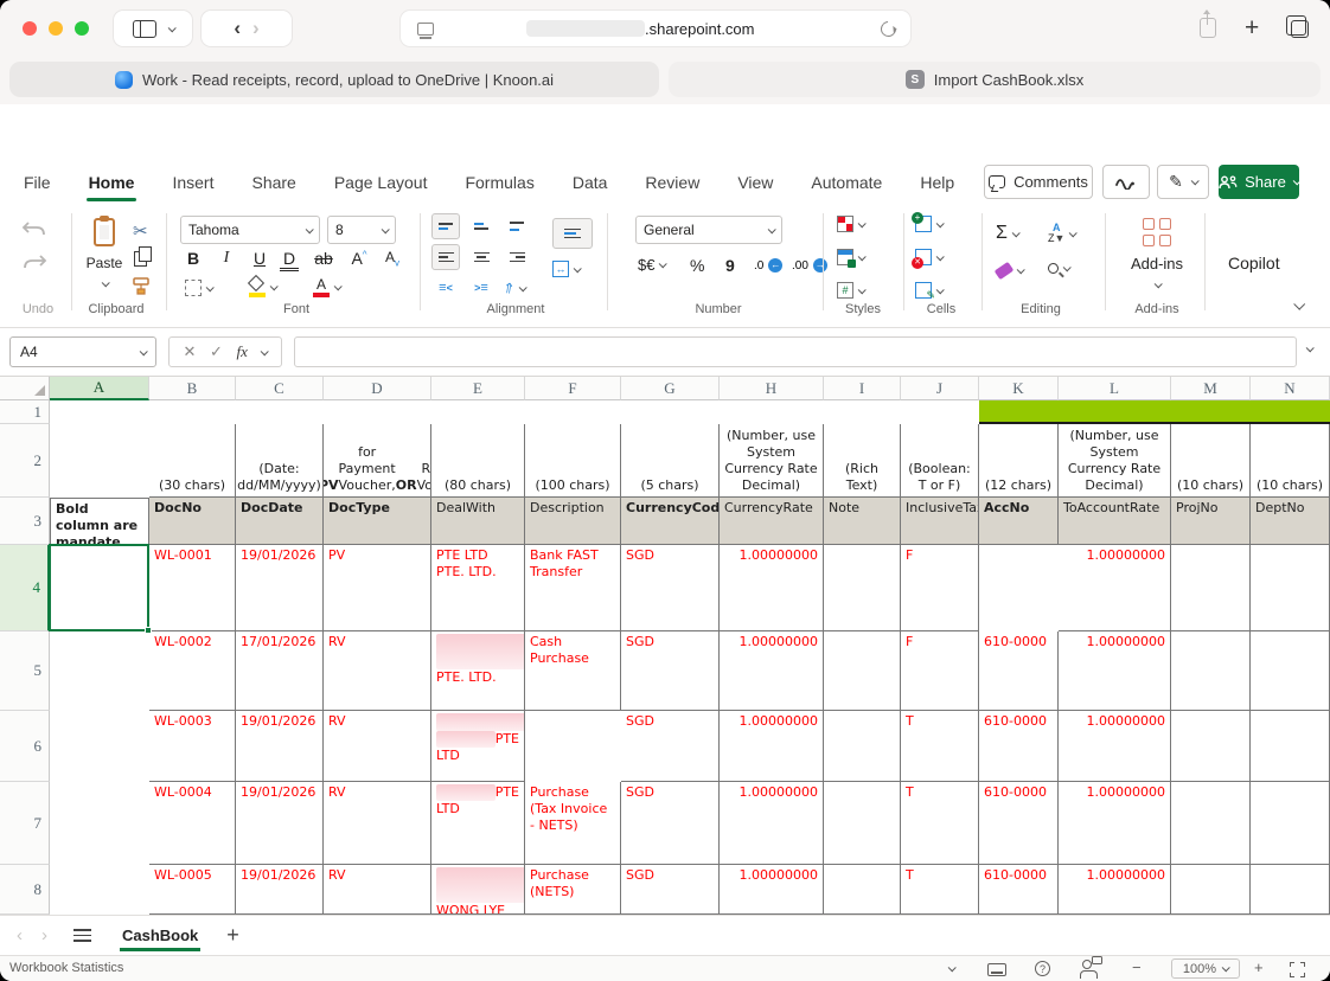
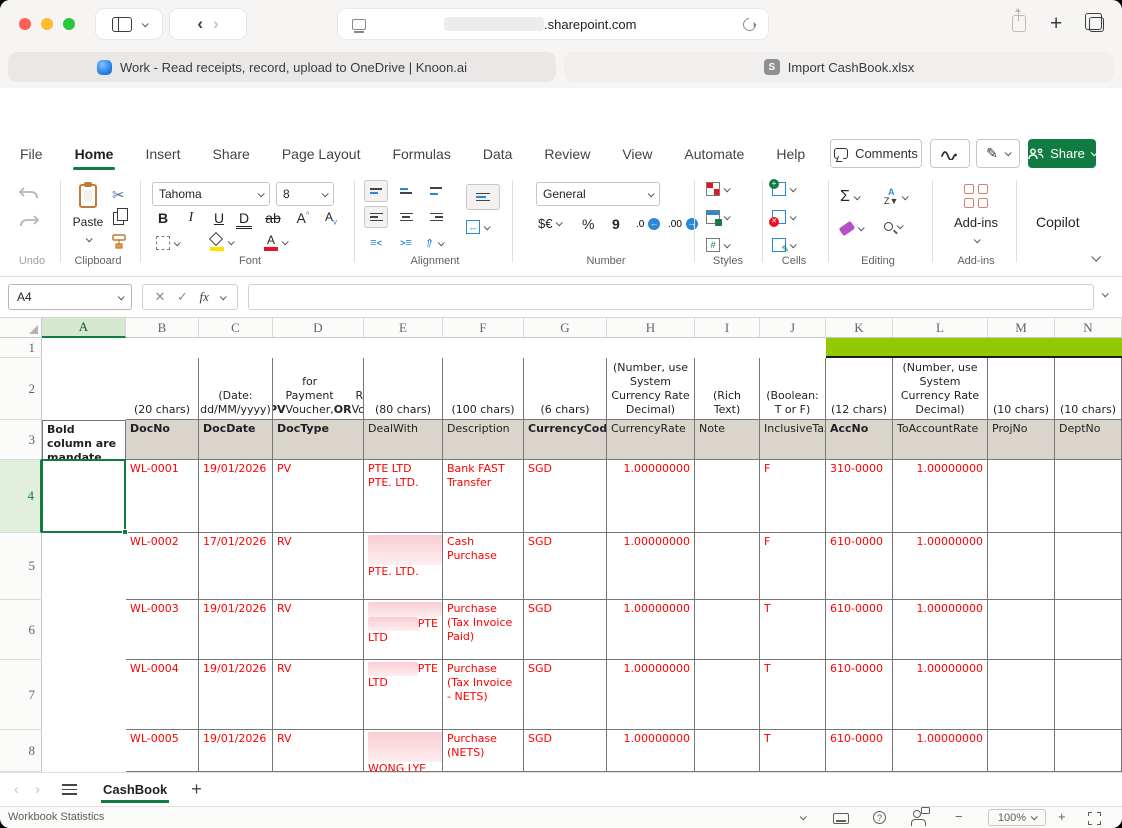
  ‹
  ›
  .sharepoint.com
  +
  Work - Read receipts, record, upload to OneDrive | Knoon.ai
  S
  Import CashBook.xlsx
  File
  Home
  Insert
  Share
  Page Layout
  Formulas
  Data
  Review
  View
  Automate
  Help
  Comments
  ✎
  Share
  Undo
  Paste
  ✂
  Clipboard
  Tahoma
  8
  B
  I
  U
  D
  ab
  A^
  Av
  A
  Font
  ≡<
  >≡
  ↔
  Alignment
  General
  $€
  %
  9
  .0
  ←
  .00
  →
  Number
  #
  Styles
  +
  ✎
  Cells
  Σ
  A
  Z▼
  Editing
  Add-ins
  Add-ins
  Copilot
  A4
  ✕
  ✓
  fx
  A
  B
  C
  D
  E
  F
  G
  H
  I
  J
  K
  L
  M
  N
  1
  2
  3
  4
  5
  6
  7
  8
- (30 chars)
+ (20 chars)
  (Date: dd/MM/yyyy)
  PV
  for Payment Voucher,
  OR
  (80 chars)
  (100 chars)
- (5 chars)
+ (6 chars)
  (Number, use System Currency Rate Decimal)
  (Rich Text)
  (Boolean: T or F)
  (12 chars)
  (Number, use System Currency Rate Decimal)
  (10 chars)
  (10 chars)
  Bold column are mandate
  DocNo
  DocDate
  DocType
  DealWith
  Description
  CurrencyCod
  CurrencyRate
  Note
  InclusiveTa
  AccNo
  ToAccountRate
  ProjNo
  DeptNo
  WL-0001
  19/01/2026
  PV
  PTE LTD
  PTE. LTD.
  Bank FAST Transfer
  SGD
  1.00000000
  F
+ 310-0000
  1.00000000
  WL-0002
  17/01/2026
  RV
  PTE. LTD.
  Cash Purchase
  SGD
  1.00000000
  F
  610-0000
  1.00000000
  WL-0003
  19/01/2026
  RV
  PTE
  LTD
+ Purchase (Tax Invoice Paid)
  SGD
  1.00000000
  T
  610-0000
  1.00000000
  WL-0004
  19/01/2026
  RV
  PTE
  LTD
  Purchase (Tax Invoice - NETS)
  SGD
  1.00000000
  T
  610-0000
  1.00000000
  WL-0005
  19/01/2026
  RV
  WONG LYE
  Purchase (NETS)
  SGD
  1.00000000
  T
  610-0000
  1.00000000
  ‹
  ›
  CashBook
  +
  Workbook Statistics
  ?
  −
  100%
  +
